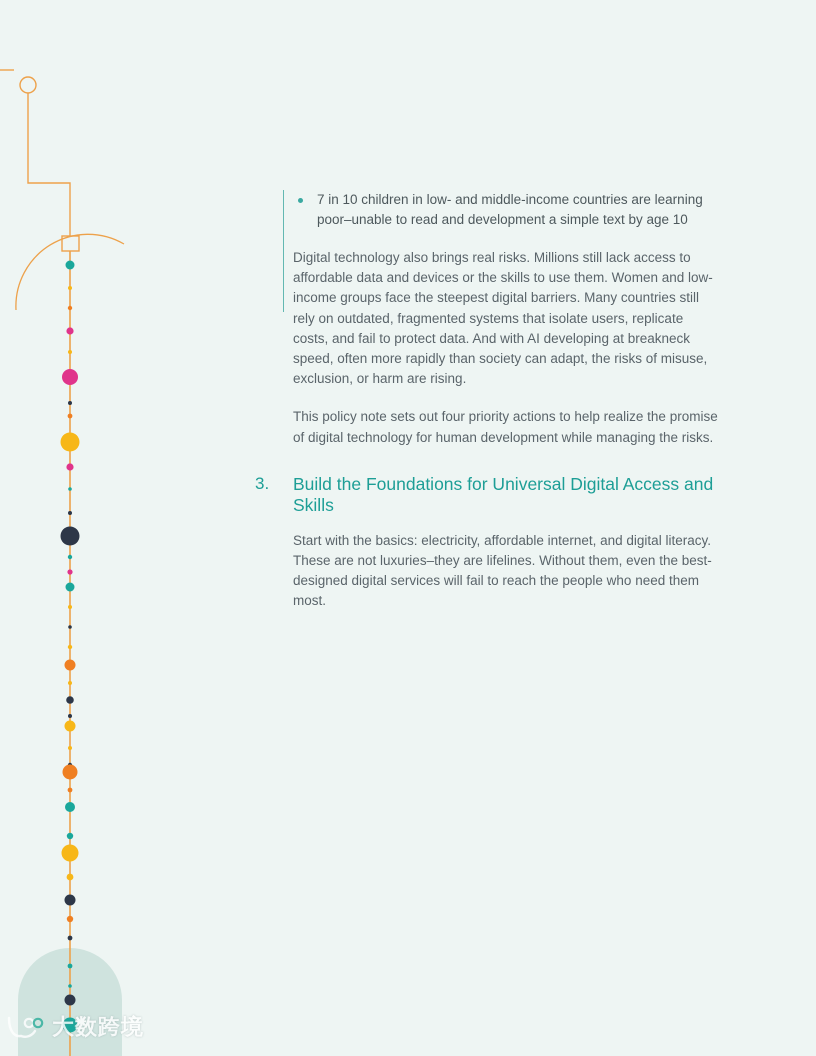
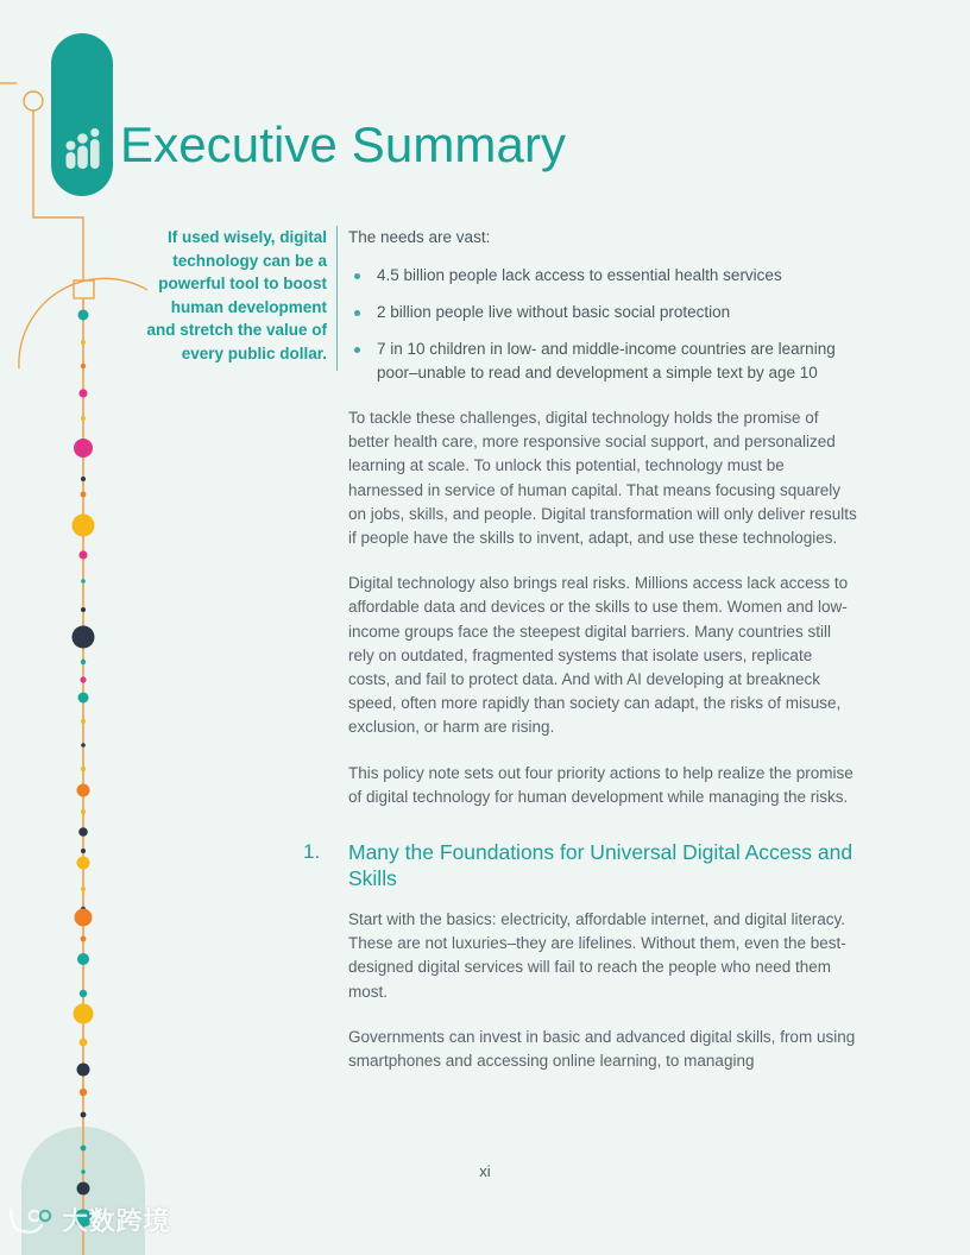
+ Executive Summary
+ If used wisely, digital technology can be a powerful tool to boost human development and stretch the value of every public dollar.
+ The needs are vast:
+ 4.5 billion people lack access to essential health services
+ 2 billion people live without basic social protection
  7 in 10 children in low- and middle-income countries are learning poor–unable to read and development a simple text by age 10
+ To tackle these challenges, digital technology holds the promise of better health care, more responsive social support, and personalized learning at scale. To unlock this potential, technology must be harnessed in service of human capital. That means focusing squarely on jobs, skills, and people. Digital transformation will only deliver results if people have the skills to invent, adapt, and use these technologies.
- Digital technology also brings real risks. Millions still lack access to affordable data and devices or the skills to use them. Women and low-income groups face the steepest digital barriers. Many countries still rely on outdated, fragmented systems that isolate users, replicate costs, and fail to protect data. And with AI developing at breakneck speed, often more rapidly than society can adapt, the risks of misuse, exclusion, or harm are rising.
+ Digital technology also brings real risks. Millions access lack access to affordable data and devices or the skills to use them. Women and low-income groups face the steepest digital barriers. Many countries still rely on outdated, fragmented systems that isolate users, replicate costs, and fail to protect data. And with AI developing at breakneck speed, often more rapidly than society can adapt, the risks of misuse, exclusion, or harm are rising.
  This policy note sets out four priority actions to help realize the promise of digital technology for human development while managing the risks.
- 3.
+ 1.
- Build the Foundations for Universal Digital Access and Skills
+ Many the Foundations for Universal Digital Access and Skills
  Start with the basics: electricity, affordable internet, and digital literacy. These are not luxuries–they are lifelines. Without them, even the best-designed digital services will fail to reach the people who need them most.
+ Governments can invest in basic and advanced digital skills, from using smartphones and accessing online learning, to managing
+ xi
  大数跨境
